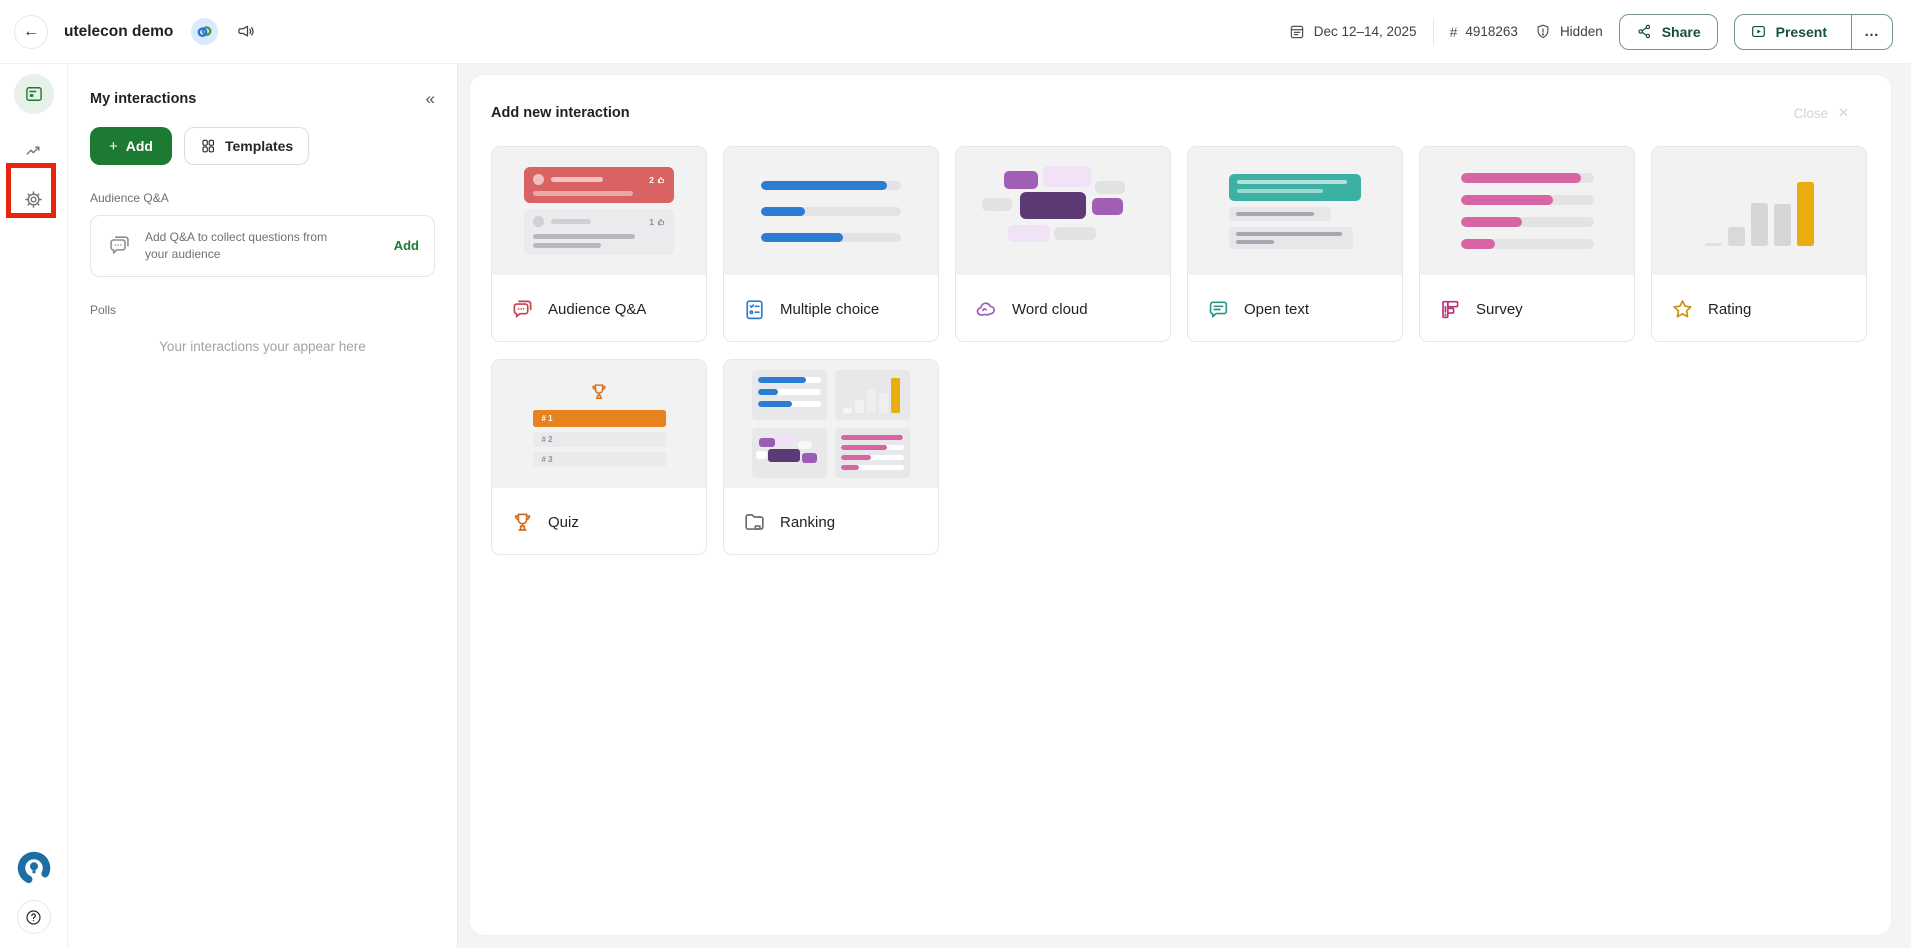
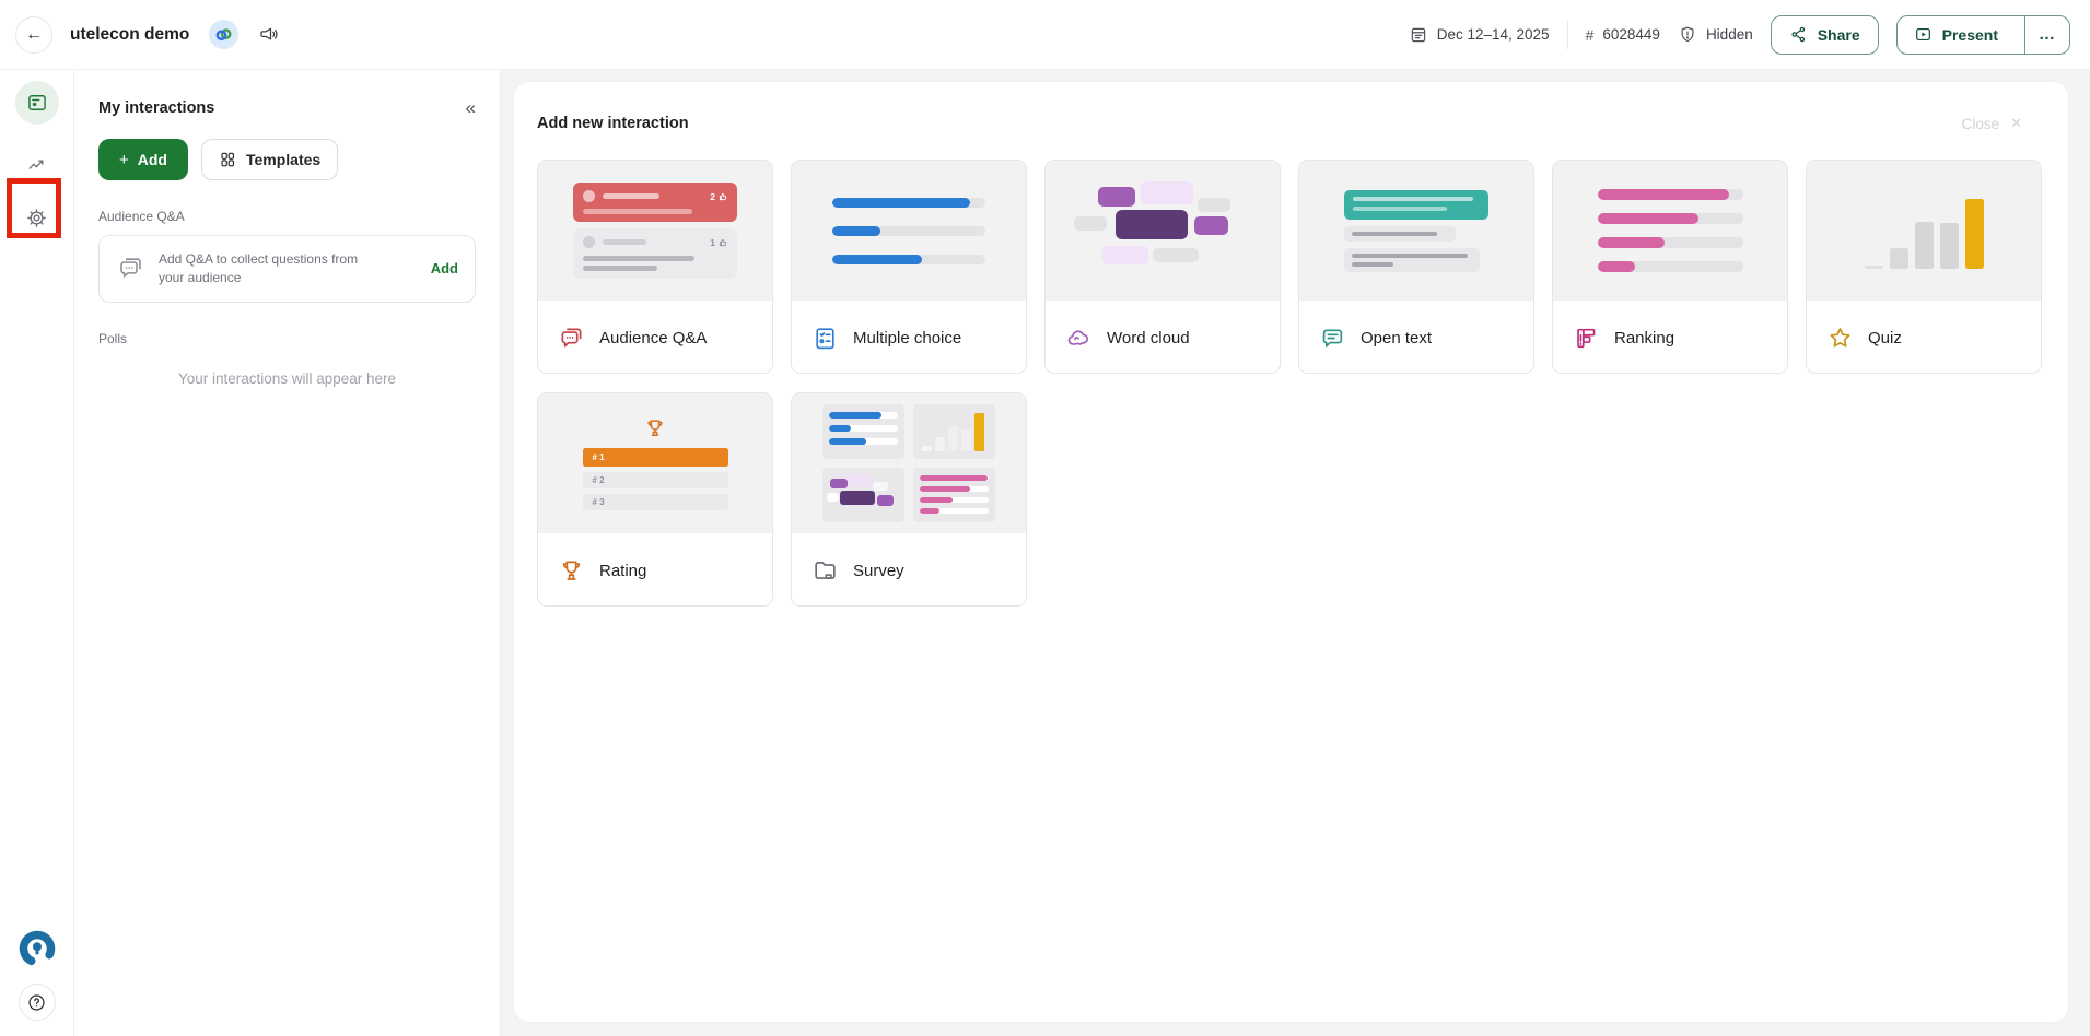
  ←
  utelecon demo
  Dec 12–14, 2025
  #
- 4918263
+ 6028449
  Hidden
  Share
  Present
  …
  My interactions
  «
  +
  Add
  Templates
  Audience Q&A
  Add Q&A to collect questions from your audience
  Add
  Polls
- Your interactions your appear here
+ Your interactions will appear here
  Add new interaction
  Close
  ✕
  2
  1
  Audience Q&A
  Multiple choice
  Word cloud
  Open text
- Survey
+ Ranking
- Rating
+ Quiz
  # 1
  # 2
  # 3
- Quiz
+ Rating
- Ranking
+ Survey
